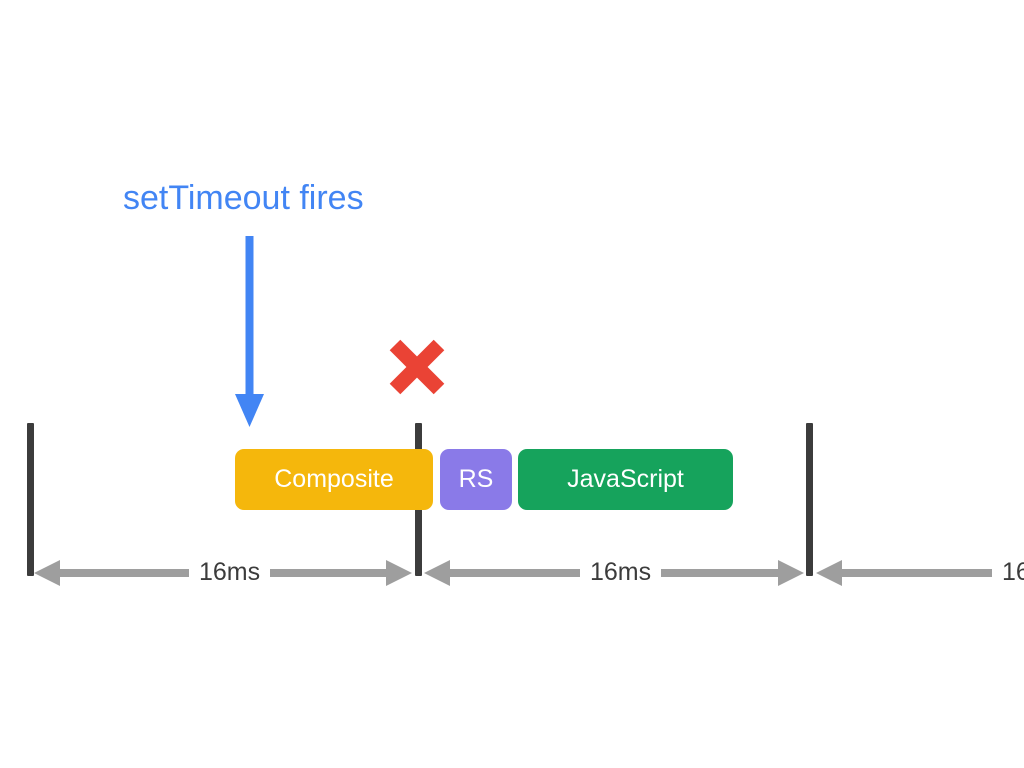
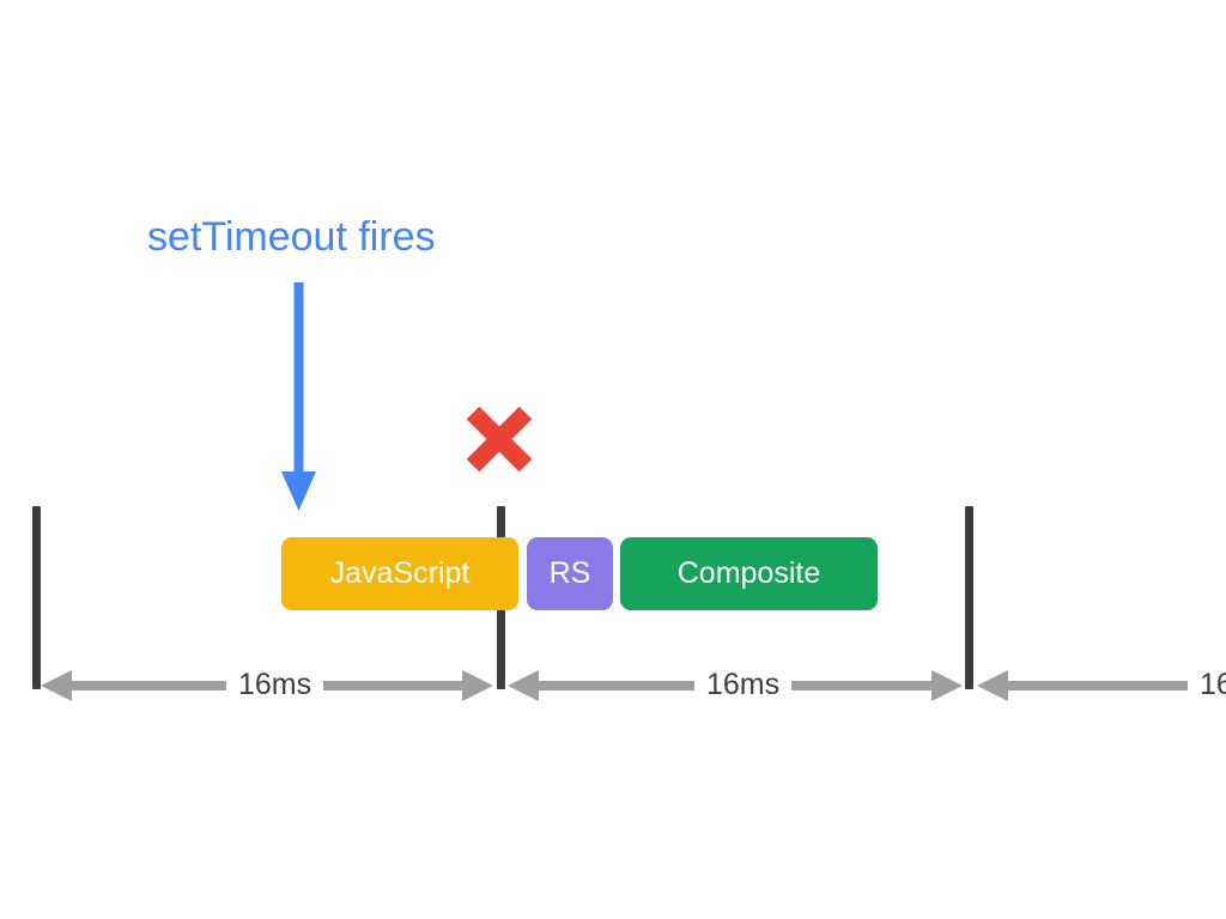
  setTimeout fires
- Composite
+ JavaScript
  RS
- JavaScript
+ Composite
  16ms
  16ms
  16
